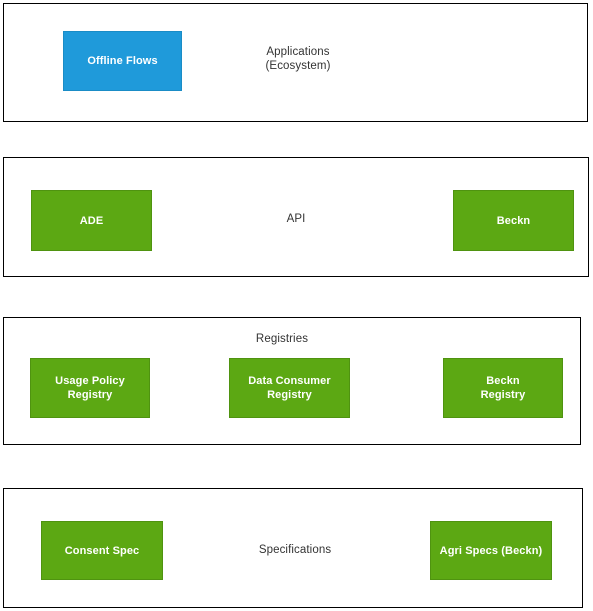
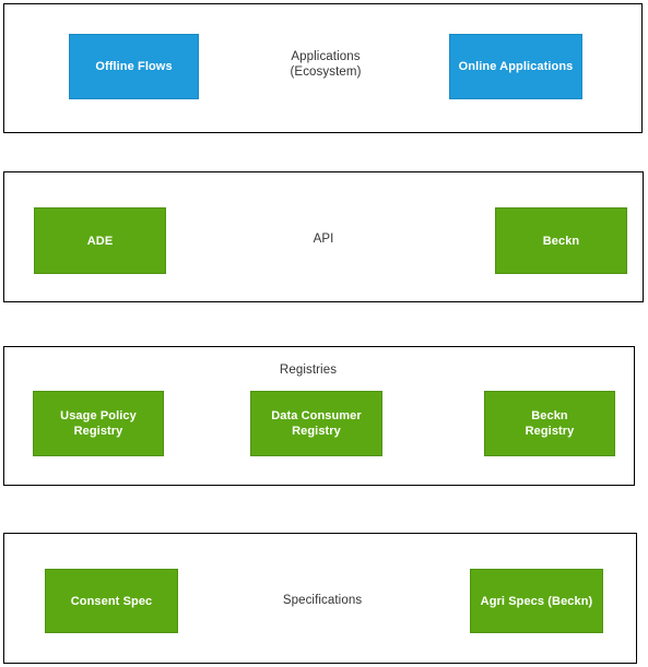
  Applications
  (Ecosystem)
  Offline Flows
+ Online Applications
  API
  ADE
  Beckn
  Registries
  Usage Policy
  Registry
  Data Consumer
  Registry
  Beckn
  Registry
  Specifications
  Consent Spec
  Agri Specs (Beckn)
